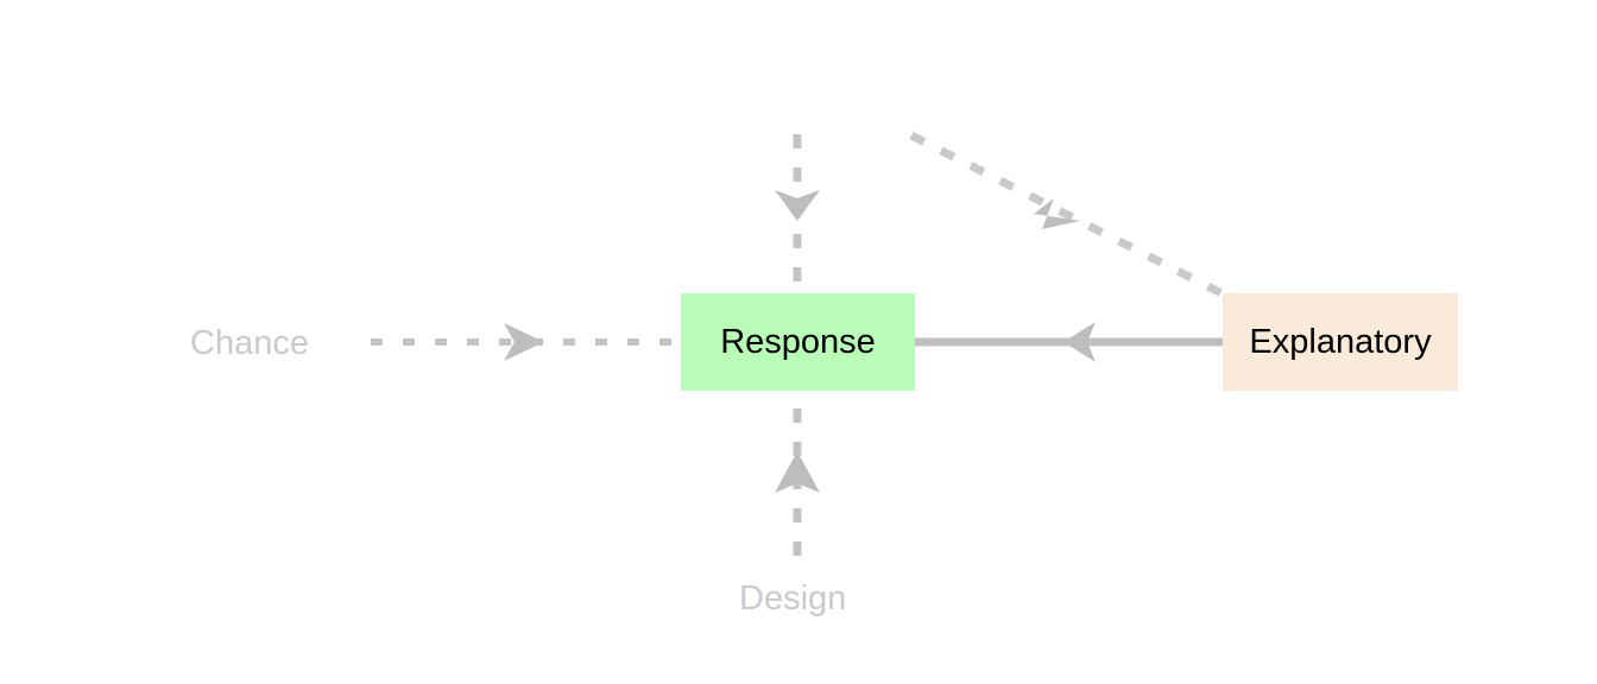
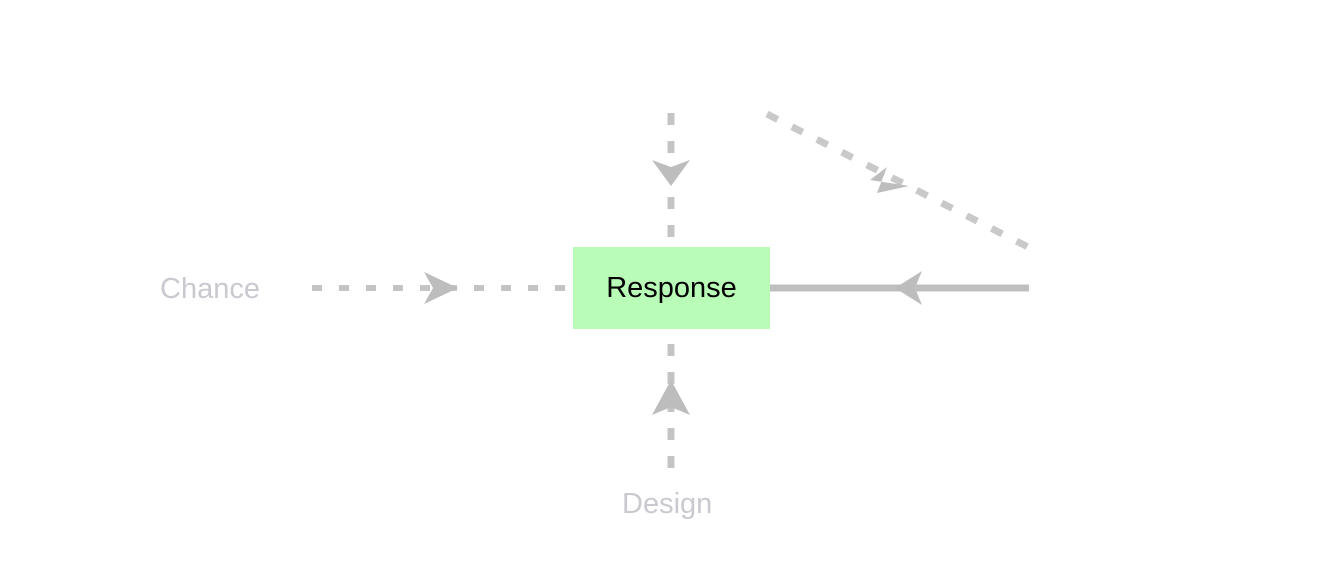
  Response
- Explanatory
  Chance
  Design
